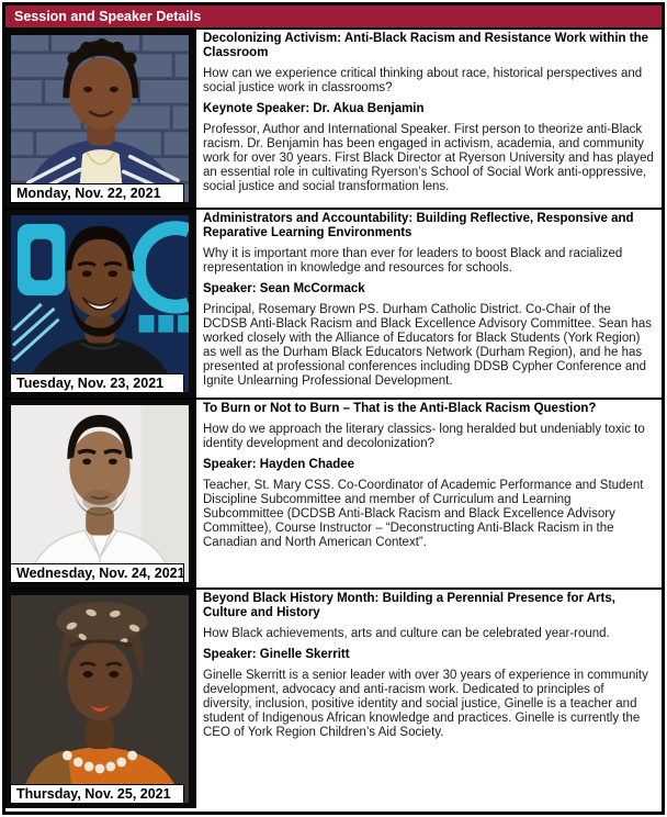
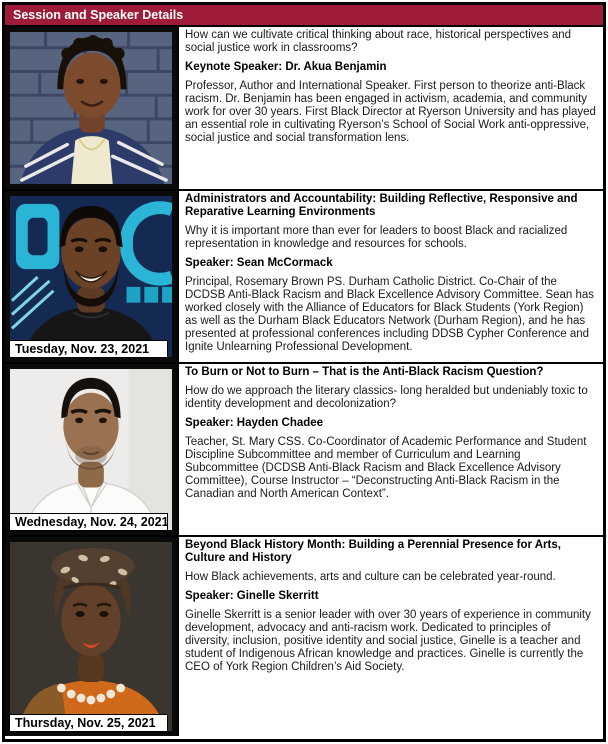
  Session and Speaker Details
- Monday, Nov. 22, 2021
- Decolonizing Activism: Anti-Black Racism and Resistance Work within the Classroom
- How can we experience critical thinking about race, historical perspectives and social justice work in classrooms?
+ How can we cultivate critical thinking about race, historical perspectives and social justice work in classrooms?
  Keynote Speaker: Dr. Akua Benjamin
  Professor, Author and International Speaker. First person to theorize anti-Black racism. Dr. Benjamin has been engaged in activism, academia, and community work for over 30 years. First Black Director at Ryerson University and has played an essential role in cultivating Ryerson’s School of Social Work anti-oppressive, social justice and social transformation lens.
  Tuesday, Nov. 23, 2021
  Administrators and Accountability: Building Reflective, Responsive and Reparative Learning Environments
  Why it is important more than ever for leaders to boost Black and racialized representation in knowledge and resources for schools.
  Speaker: Sean McCormack
  Principal, Rosemary Brown PS. Durham Catholic District. Co-Chair of the DCDSB Anti-Black Racism and Black Excellence Advisory Committee. Sean has worked closely with the Alliance of Educators for Black Students (York Region) as well as the Durham Black Educators Network (Durham Region), and he has presented at professional conferences including DDSB Cypher Conference and Ignite Unlearning Professional Development.
  Wednesday, Nov. 24, 2021
  To Burn or Not to Burn – That is the Anti-Black Racism Question?
  How do we approach the literary classics- long heralded but undeniably toxic to identity development and decolonization?
  Speaker: Hayden Chadee
  Teacher, St. Mary CSS. Co-Coordinator of Academic Performance and Student Discipline Subcommittee and member of Curriculum and Learning Subcommittee (DCDSB Anti-Black Racism and Black Excellence Advisory Committee), Course Instructor – “Deconstructing Anti-Black Racism in the Canadian and North American Context”.
  Thursday, Nov. 25, 2021
  Beyond Black History Month: Building a Perennial Presence for Arts, Culture and History
  How Black achievements, arts and culture can be celebrated year-round.
  Speaker: Ginelle Skerritt
  Ginelle Skerritt is a senior leader with over 30 years of experience in community development, advocacy and anti-racism work. Dedicated to principles of diversity, inclusion, positive identity and social justice, Ginelle is a teacher and student of Indigenous African knowledge and practices. Ginelle is currently the CEO of York Region Children’s Aid Society.
